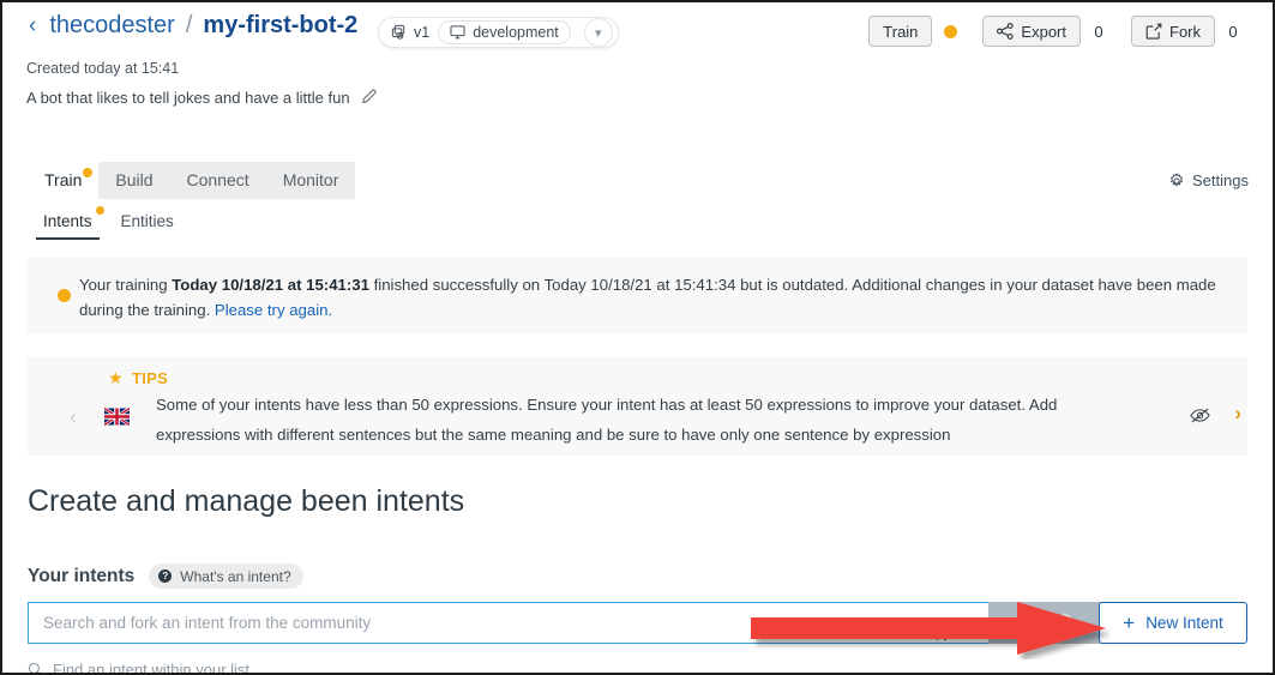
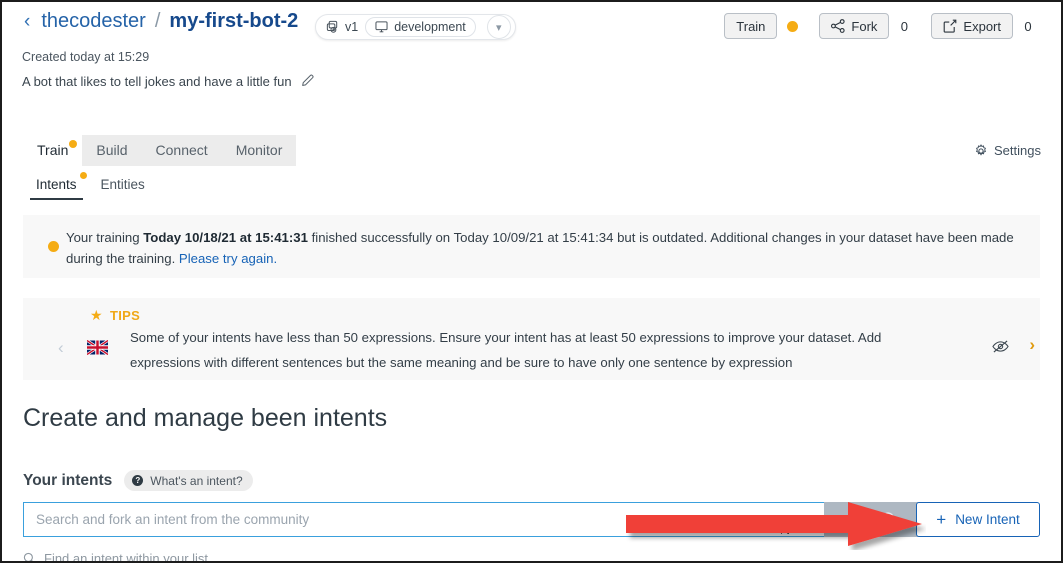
  ‹
  thecodester
  /
  my-first-bot-2
  v1
  development
  ▾
  Train
- Export
+ Fork
  0
- Fork
+ Export
  0
- Created today at 15:41
+ Created today at 15:29
  A bot that likes to tell jokes and have a little fun
  Train
  Build
  Connect
  Monitor
  Settings
  Intents
  Entities
- Your training Today 10/18/21 at 15:41:31 finished successfully on Today 10/18/21 at 15:41:34 but is outdated. Additional changes in your dataset have been made during the training. Please try again.
+ Your training Today 10/18/21 at 15:41:31 finished successfully on Today 10/09/21 at 15:41:34 but is outdated. Additional changes in your dataset have been made during the training. Please try again.
  ★
  TIPS
  ‹
  Some of your intents have less than 50 expressions. Ensure your intent has at least 50 expressions to improve your dataset. Add expressions with different sentences but the same meaning and be sure to have only one sentence by expression
  ›
  Create and manage been intents
  Your intents
  ?
  What's an intent?
  Search and fork an intent from the community
  +
  New Intent
  Find an intent within your list
